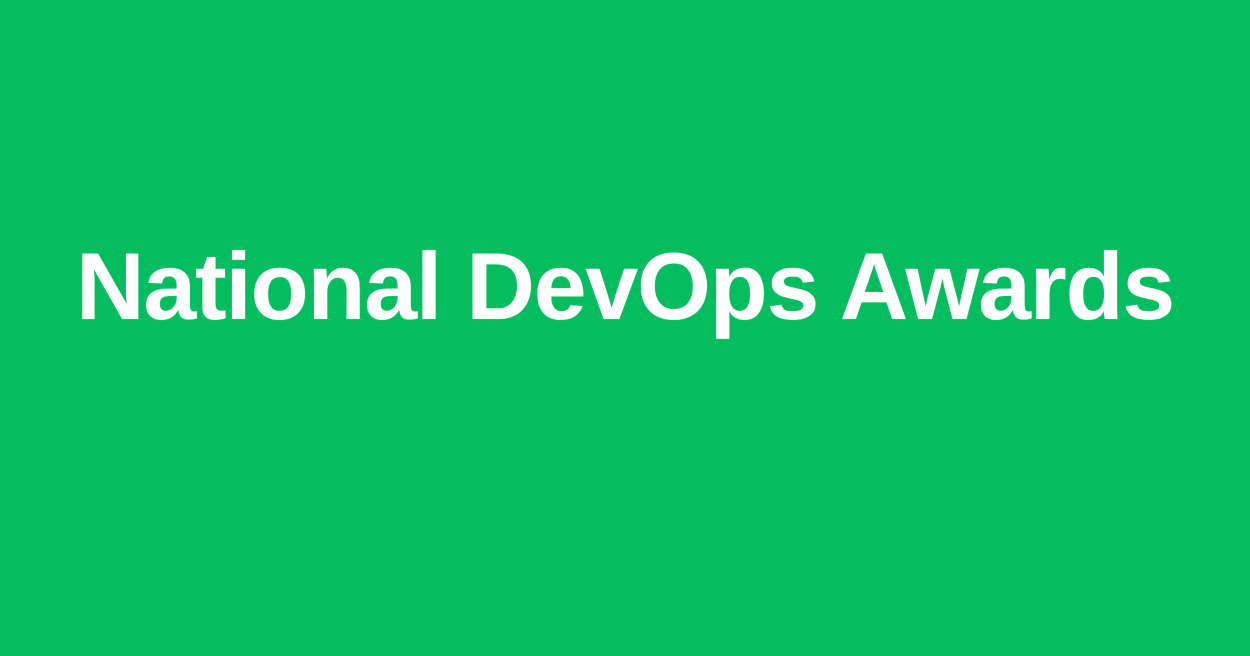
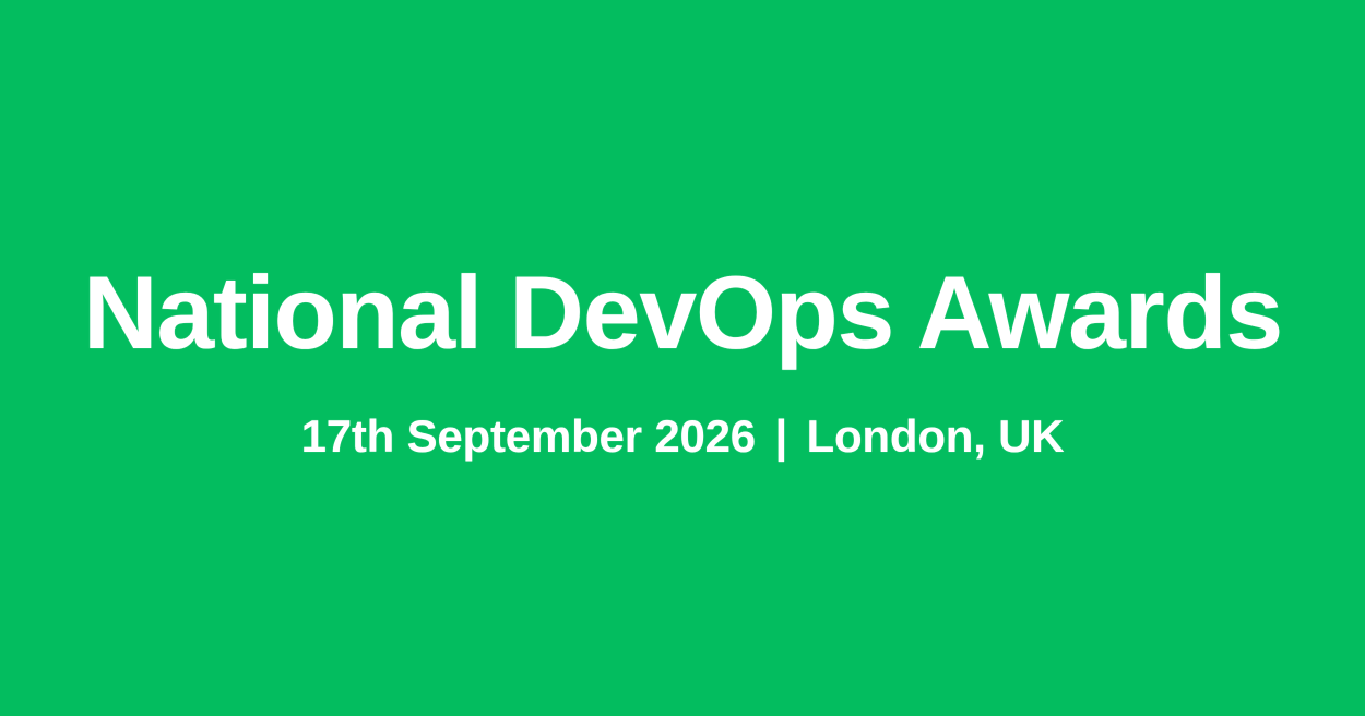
  National DevOps Awards
+ 17th September 2026 | London, UK
